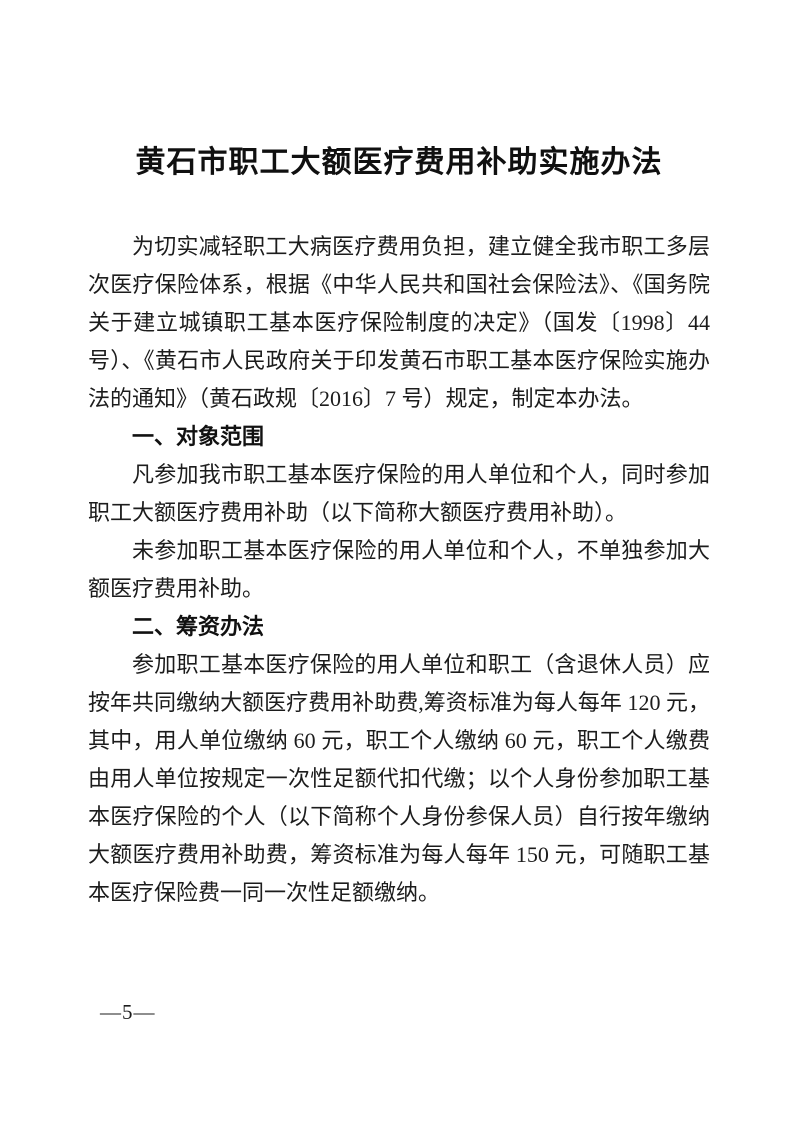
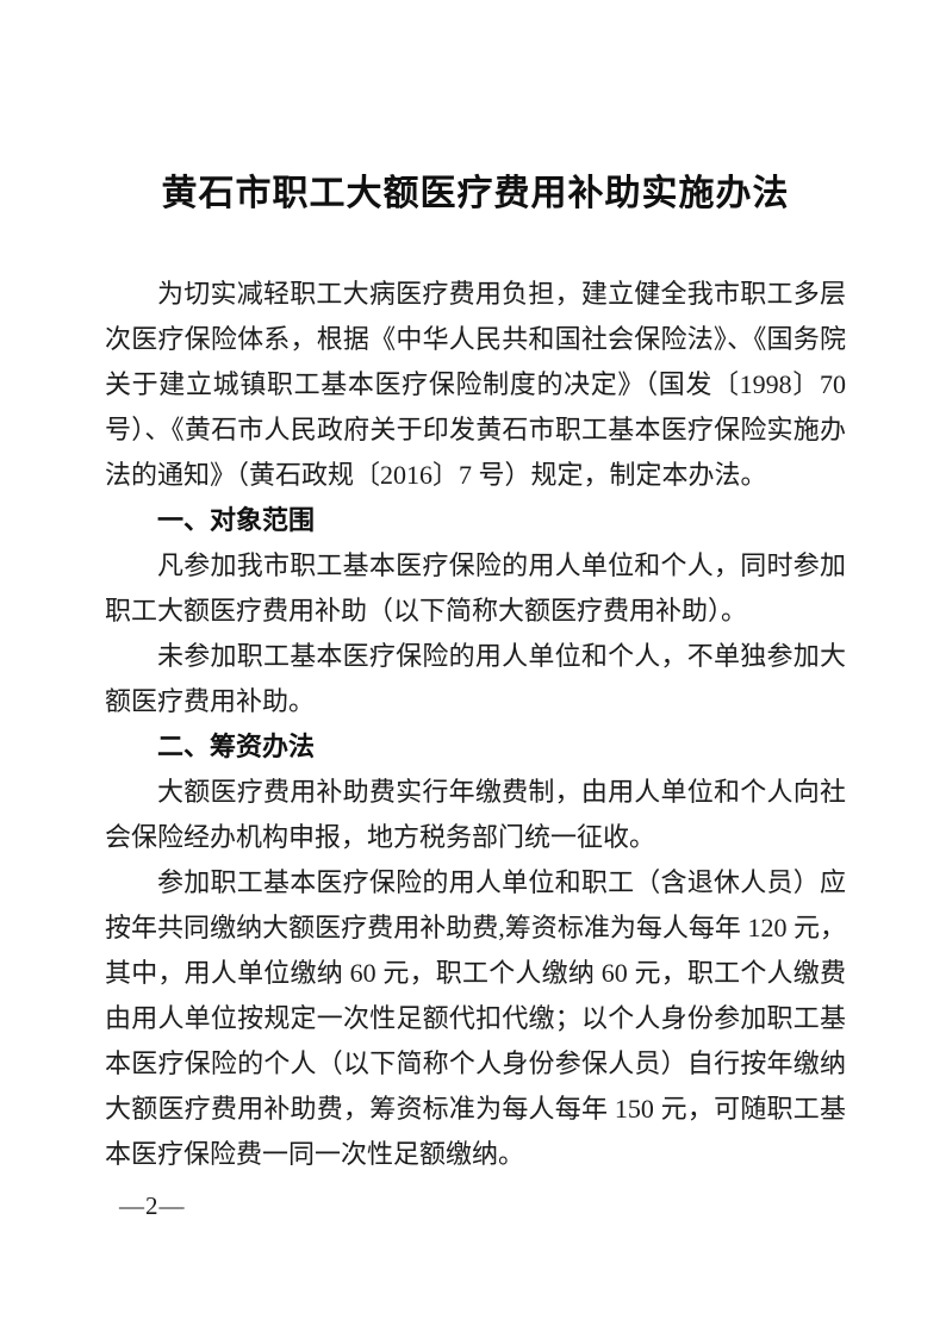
  黄石市职工大额医疗费用补助实施办法
- 为切实减轻职工大病医疗费用负担，建立健全我市职工多层次医疗保险体系，根据《中华人民共和国社会保险法》、《国务院关于建立城镇职工基本医疗保险制度的决定》（国发〔1998〕44 号）、《黄石市人民政府关于印发黄石市职工基本医疗保险实施办法的通知》（黄石政规〔2016〕7 号）规定，制定本办法。
+ 为切实减轻职工大病医疗费用负担，建立健全我市职工多层次医疗保险体系，根据《中华人民共和国社会保险法》、《国务院关于建立城镇职工基本医疗保险制度的决定》（国发〔1998〕70 号）、《黄石市人民政府关于印发黄石市职工基本医疗保险实施办法的通知》（黄石政规〔2016〕7 号）规定，制定本办法。
  一、对象范围
  凡参加我市职工基本医疗保险的用人单位和个人，同时参加职工大额医疗费用补助（以下简称大额医疗费用补助）。
  未参加职工基本医疗保险的用人单位和个人，不单独参加大额医疗费用补助。
  二、筹资办法
+ 大额医疗费用补助费实行年缴费制，由用人单位和个人向社会保险经办机构申报，地方税务部门统一征收。
  参加职工基本医疗保险的用人单位和职工（含退休人员）应按年共同缴纳大额医疗费用补助费,筹资标准为每人每年 120 元，其中，用人单位缴纳 60 元，职工个人缴纳 60 元，职工个人缴费由用人单位按规定一次性足额代扣代缴；以个人身份参加职工基本医疗保险的个人（以下简称个人身份参保人员）自行按年缴纳大额医疗费用补助费，筹资标准为每人每年 150 元，可随职工基本医疗保险费一同一次性足额缴纳。
- —5—
+ —2—
